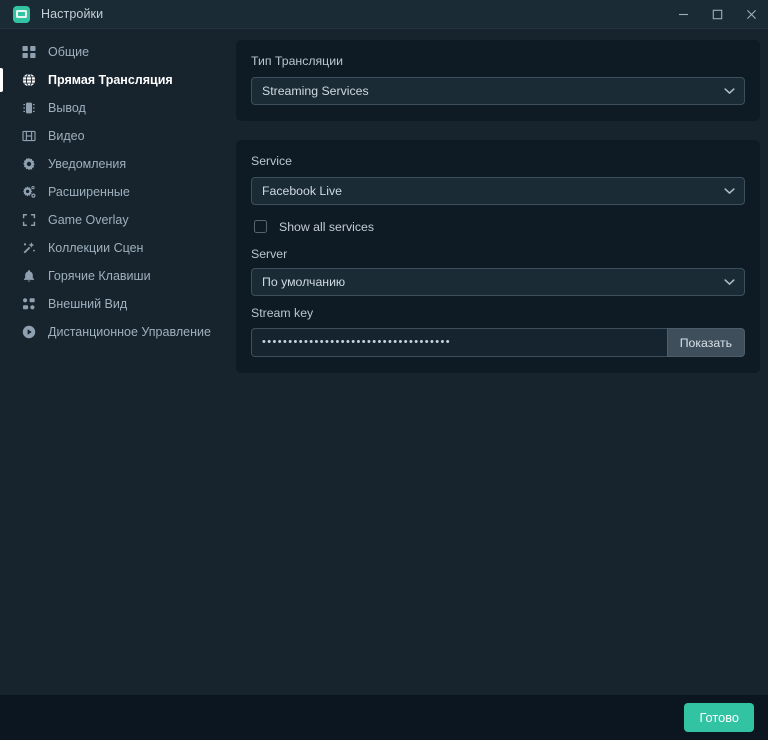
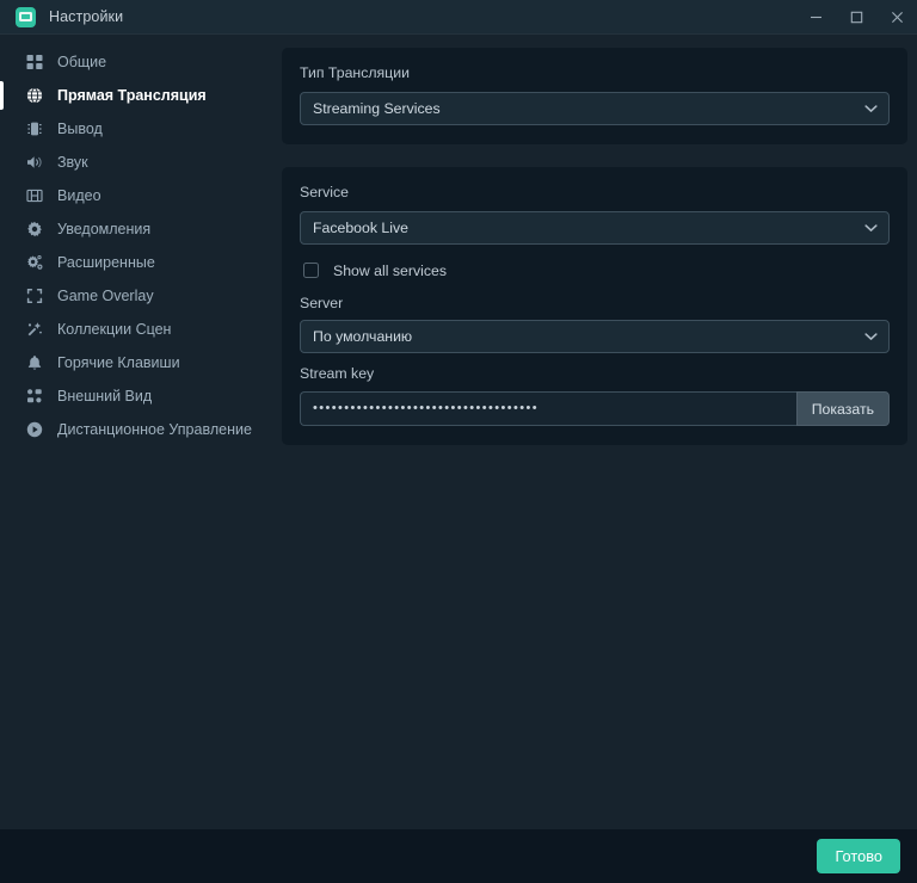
  Настройки
  Общие
  Прямая Трансляция
  Вывод
+ Звук
  Видео
  Уведомления
  Расширенные
  Game Overlay
  Коллекции Сцен
  Горячие Клавиши
  Внешний Вид
  Дистанционное Управление
  Тип Трансляции
  Streaming Services
  Service
  Facebook Live
  Show all services
  Server
  По умолчанию
  Stream key
  ••••••••••••••••••••••••••••••••••••
  Показать
  Готово
